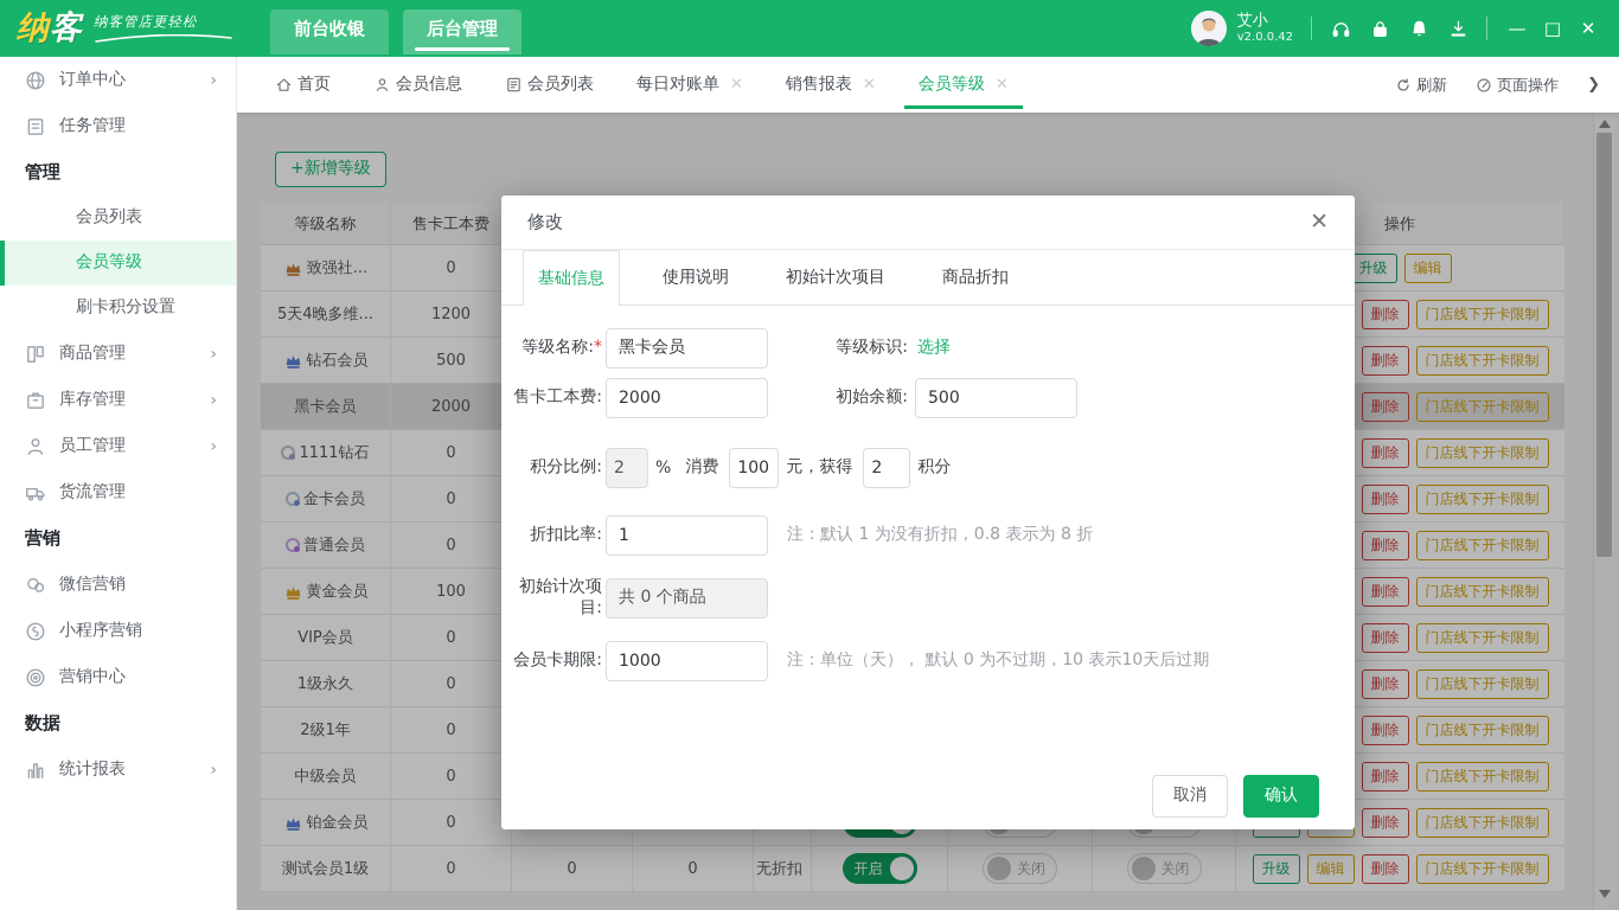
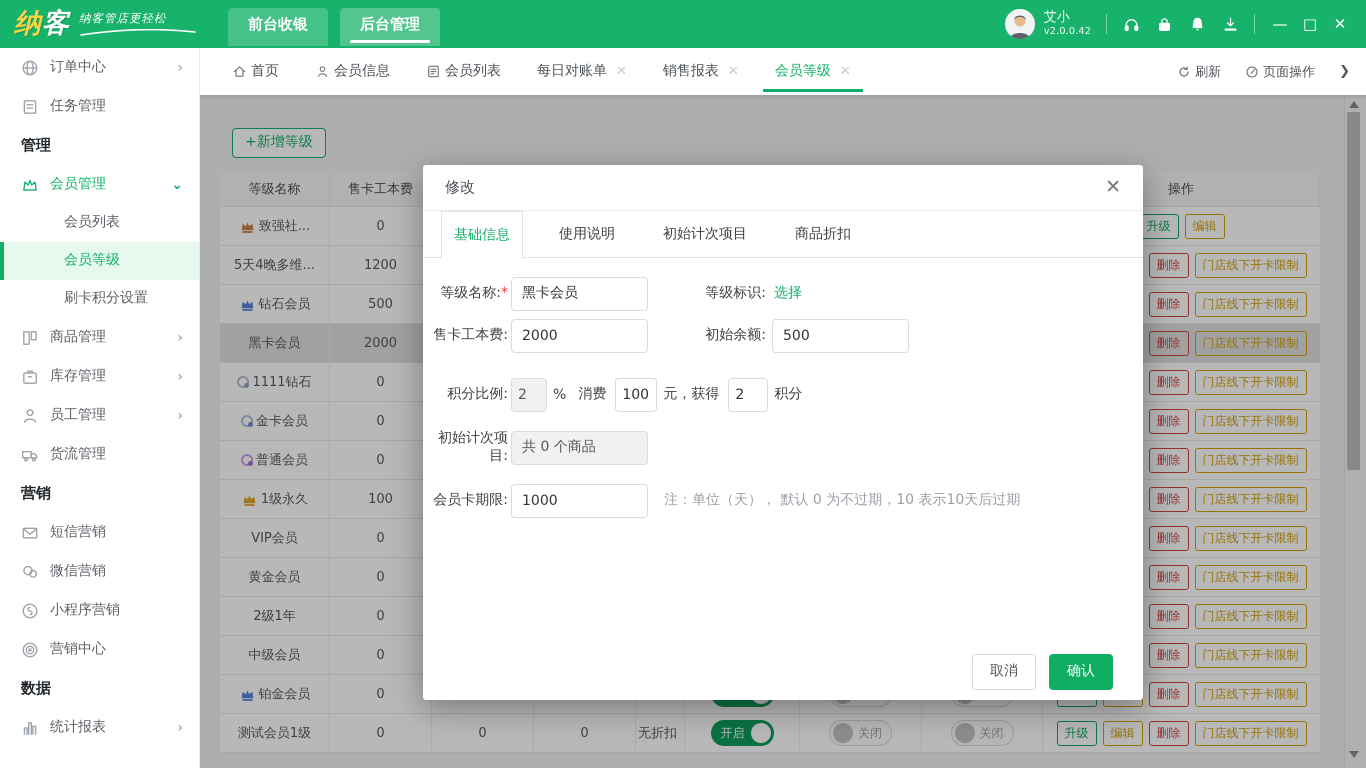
  纳客
  纳客管店更轻松
  前台收银
  后台管理
  艾小
  v2.0.0.42
  —
  □
  ✕
  订单中心
  ›
  任务管理
  管理
+ 会员管理
+ ⌄
  会员列表
  会员等级
  刷卡积分设置
  商品管理
  ›
  库存管理
  ›
  员工管理
  ›
  货流管理
  营销
+ 短信营销
  微信营销
  小程序营销
  营销中心
  数据
  统计报表
  ›
  首页
  会员信息
  会员列表
  每日对账单
  ✕
  销售报表
  ✕
  会员等级
  ✕
  刷新
  页面操作
  ❯
  +新增等级
  等级名称
  售卡工本费
  操作
  致强社...
  0
  升级
  编辑
  5天4晚多维...
  1200
  删除
  门店线下开卡限制
  钻石会员
  500
  删除
  门店线下开卡限制
  黑卡会员
  2000
  删除
  门店线下开卡限制
  1111钻石
  0
  删除
  门店线下开卡限制
  金卡会员
  0
  删除
  门店线下开卡限制
  普通会员
  0
  删除
  门店线下开卡限制
- 黄金会员
+ 1级永久
  100
  删除
  门店线下开卡限制
  VIP会员
  0
  删除
  门店线下开卡限制
- 1级永久
+ 黄金会员
  0
  删除
  门店线下开卡限制
  2级1年
  0
  删除
  门店线下开卡限制
  中级会员
  0
  删除
  门店线下开卡限制
  铂金会员
  0
  删除
  门店线下开卡限制
  测试会员1级
  0
  0
  0
  无折扣
  开启
  关闭
  关闭
  升级
  编辑
  删除
  门店线下开卡限制
  修改
  ✕
  基础信息
  使用说明
  初始计次项目
  商品折扣
  等级名称:*
  黑卡会员
  等级标识:
  选择
  售卡工本费:
  2000
  初始余额:
  500
  积分比例:
  2
  %
  消费
  100
  元，获得
  2
  积分
- 折扣比率:
- 1
- 注：默认 1 为没有折扣，0.8 表示为 8 折
  初始计次项目:
  共 0 个商品
  会员卡期限:
  1000
  注：单位（天）， 默认 0 为不过期，10 表示10天后过期
  取消
  确认
